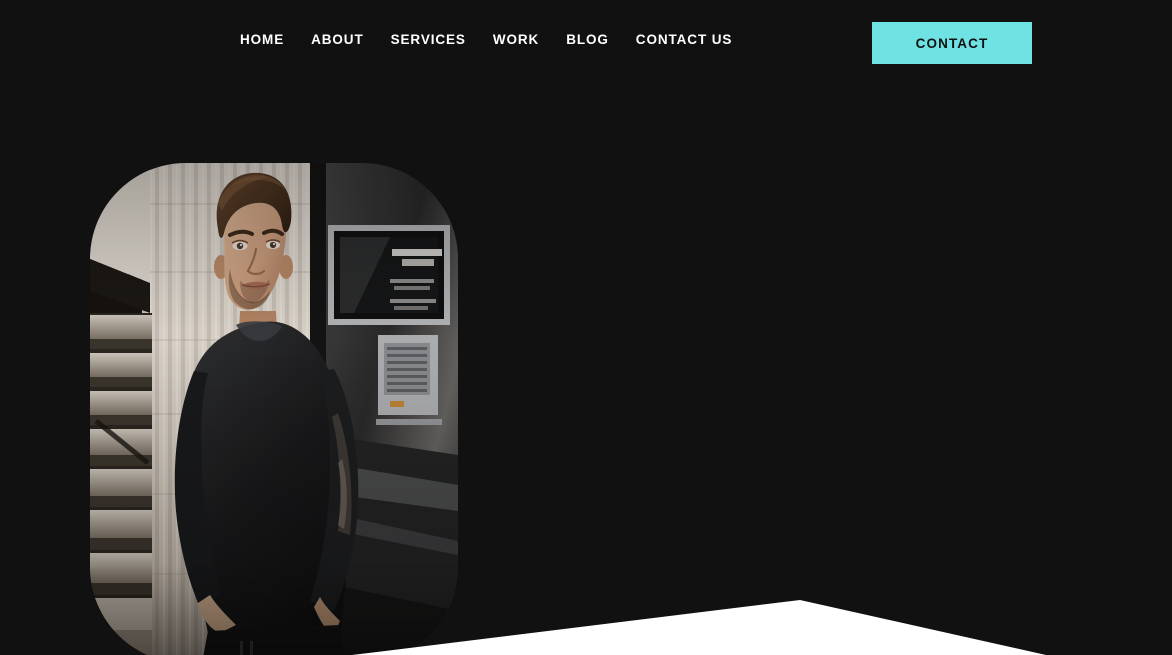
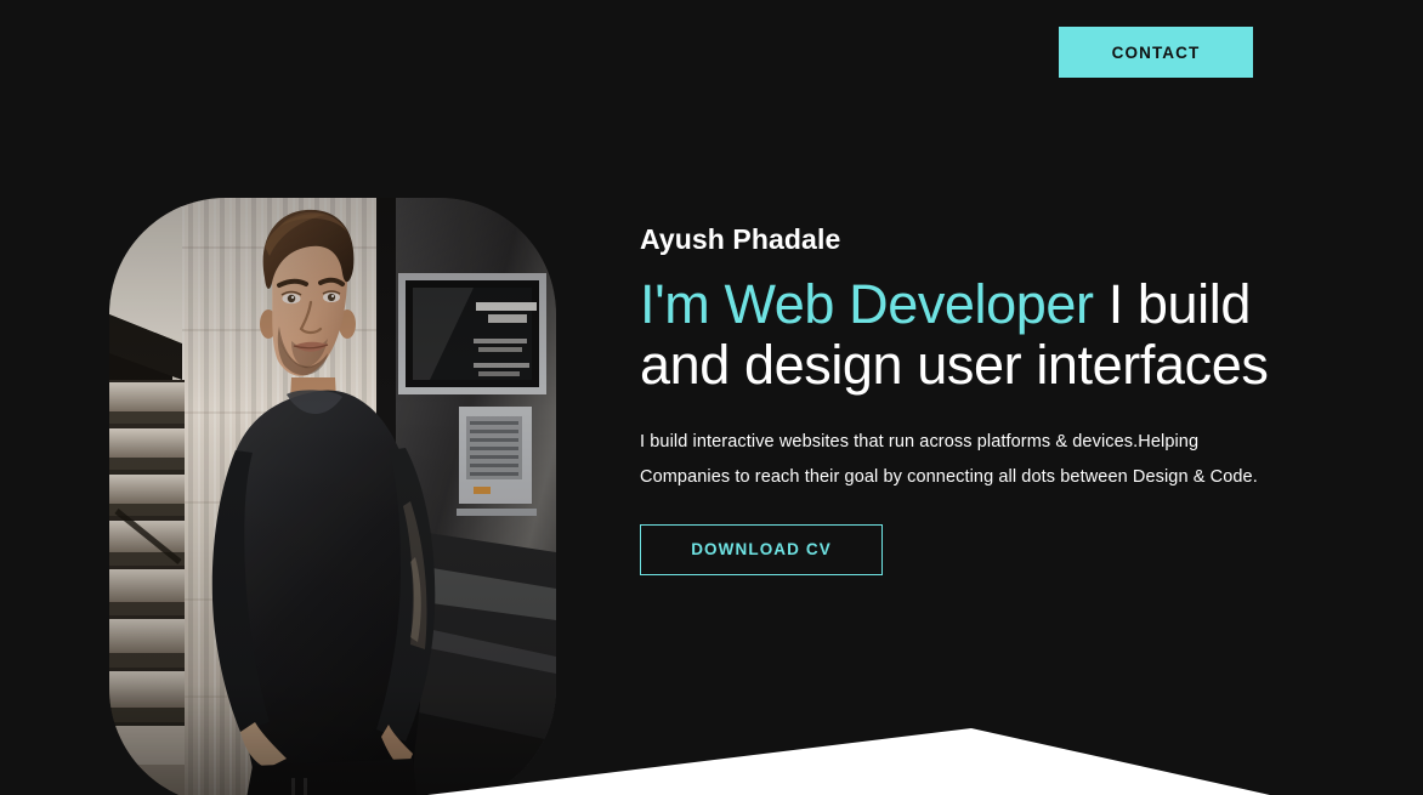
- HOME
- ABOUT
- SERVICES
- WORK
- BLOG
- CONTACT US
  CONTACT
+ Ayush Phadale
+ I'm Web Developer I build and design user interfaces
+ I build interactive websites that run across platforms & devices.Helping Companies to reach their goal by connecting all dots between Design & Code.
+ DOWNLOAD CV
